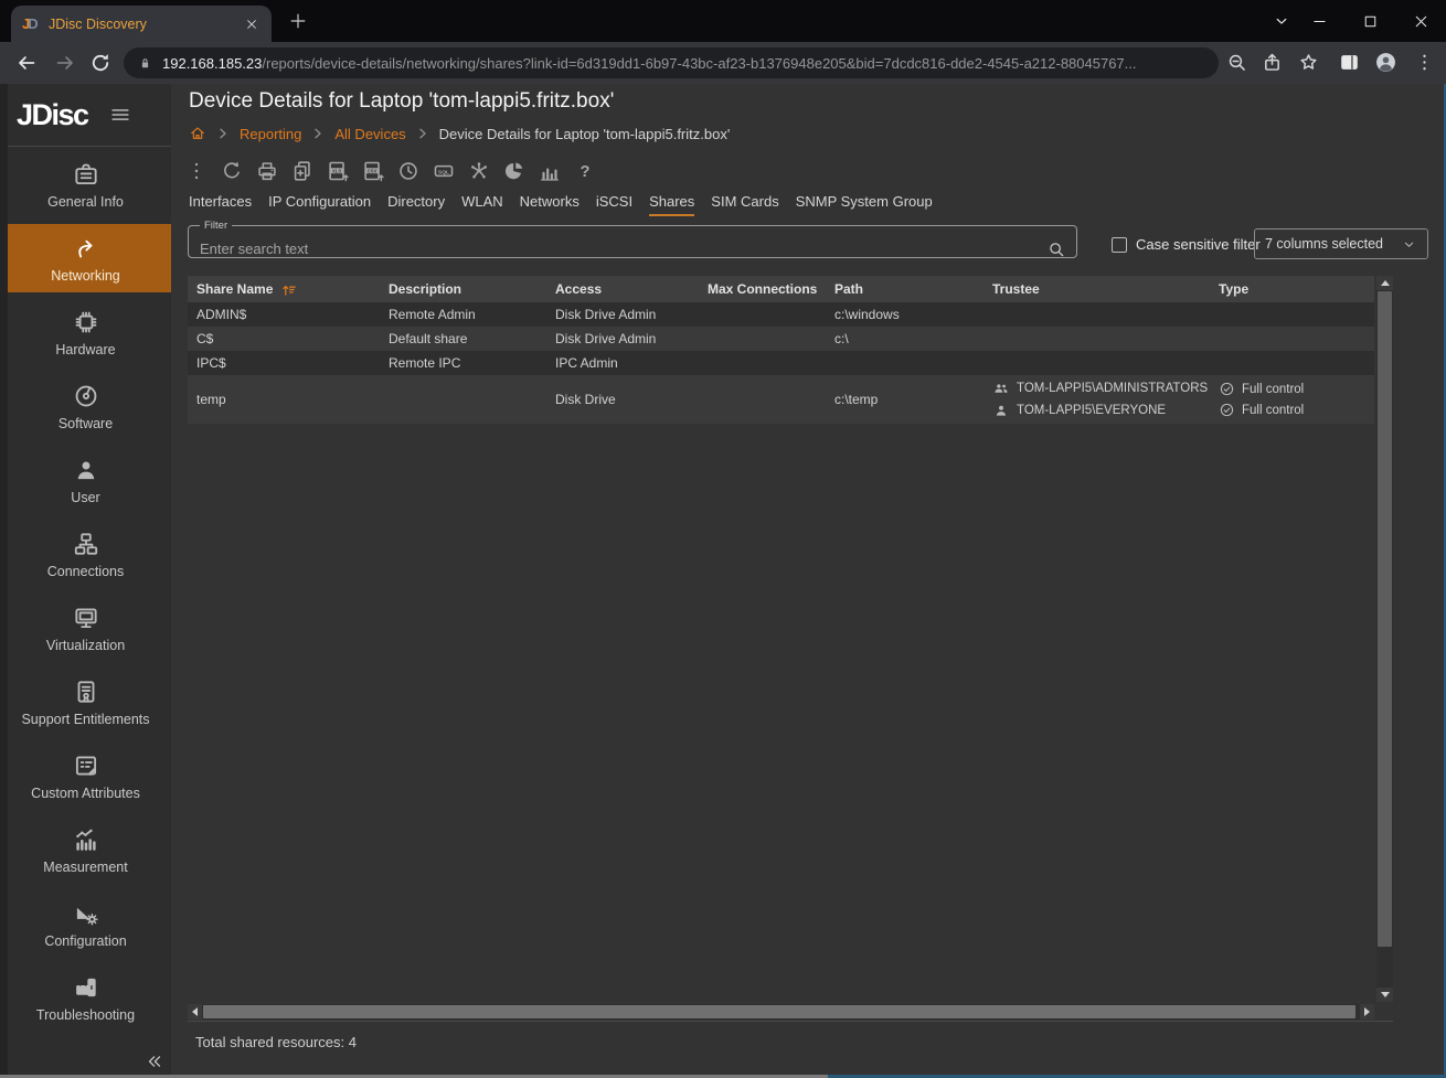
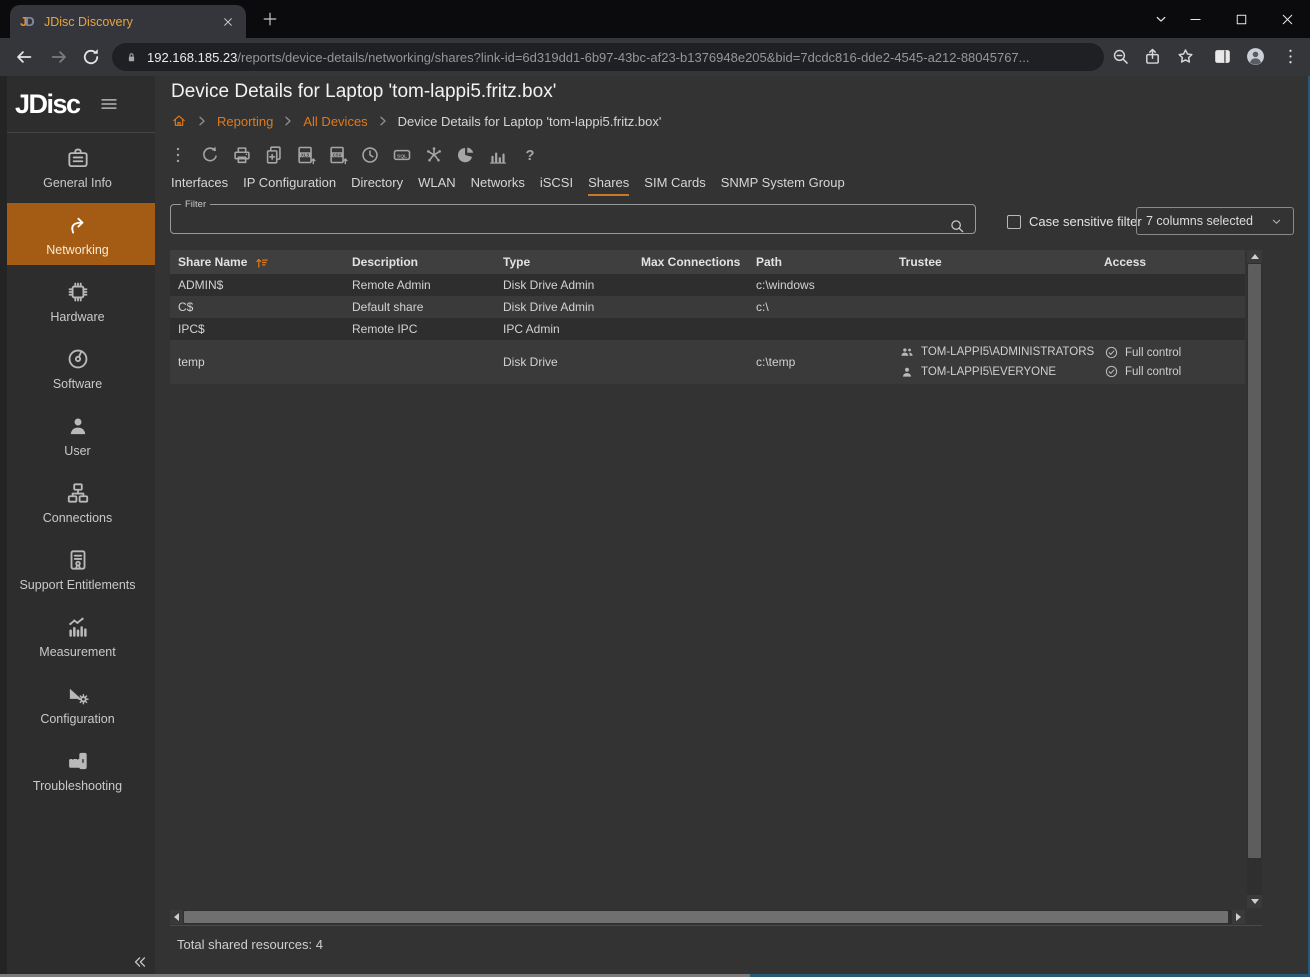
  JD
  JDisc Discovery
  192.168.185.23/reports/device-details/networking/shares?link-id=6d319dd1-6b97-43bc-af23-b1376948e205&bid=7dcdc816-dde2-4545-a212-88045767...
  JDisc
  General Info
  Networking
  Hardware
  Software
  User
  Connections
- Virtualization
  Support Entitlements
- Custom Attributes
  Measurement
  Configuration
  Troubleshooting
  Device Details for Laptop 'tom-lappi5.fritz.box'
  Reporting
  All Devices
  Device Details for Laptop 'tom-lappi5.fritz.box'
  ?
  Interfaces
  IP Configuration
  Directory
  WLAN
  Networks
  iSCSI
  Shares
  SIM Cards
  SNMP System Group
  Filter
- Enter search text
  Case sensitive filter
  7 columns selected
  Share Name
  Description
- Access
+ Type
  Max Connections
  Path
  Trustee
- Type
+ Access
  ADMIN$
  Remote Admin
  Disk Drive Admin
  c:\windows
  C$
  Default share
  Disk Drive Admin
  c:\
  IPC$
  Remote IPC
  IPC Admin
  temp
  Disk Drive
  c:\temp
  TOM-LAPPI5\ADMINISTRATORS
  TOM-LAPPI5\EVERYONE
  Full control
  Full control
  Total shared resources: 4
